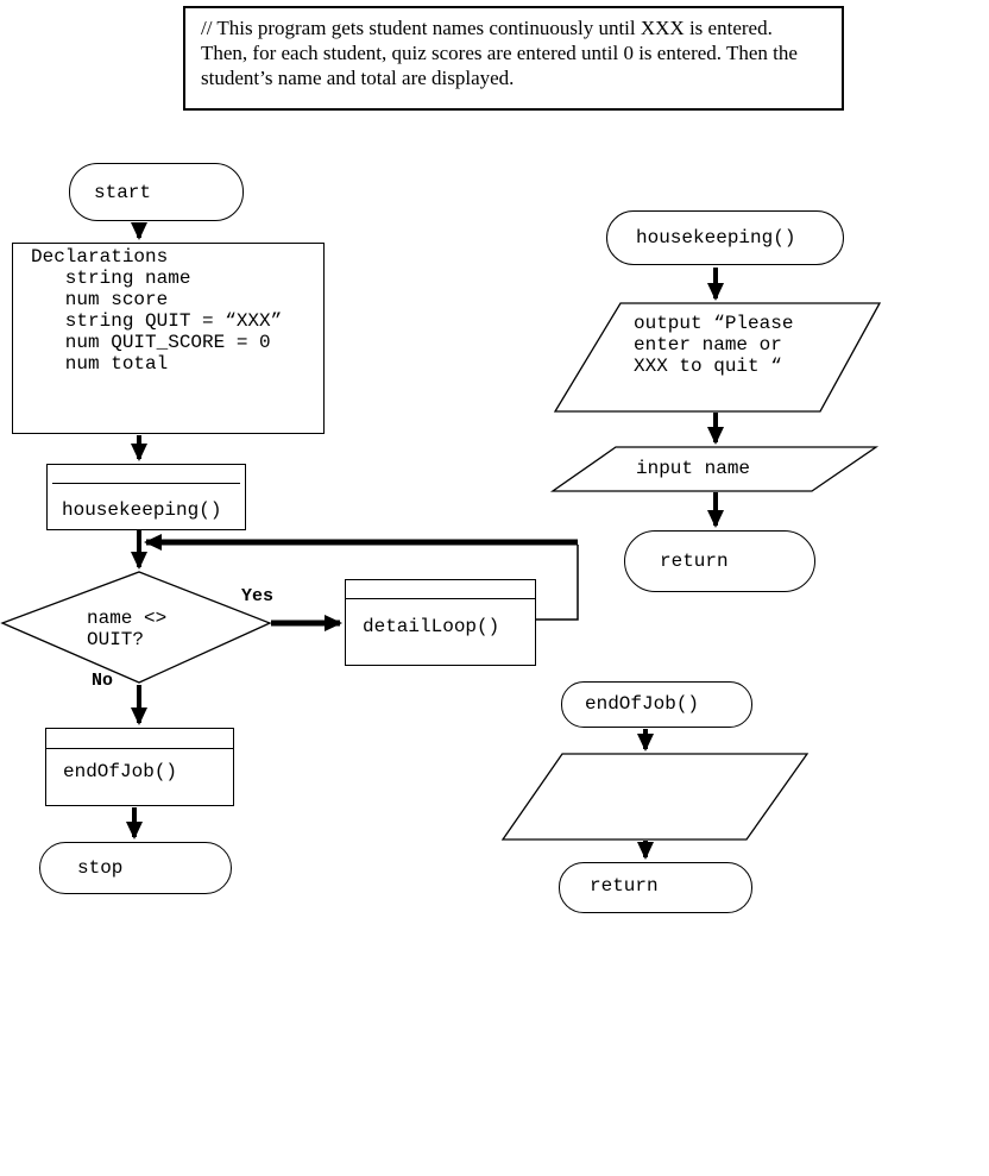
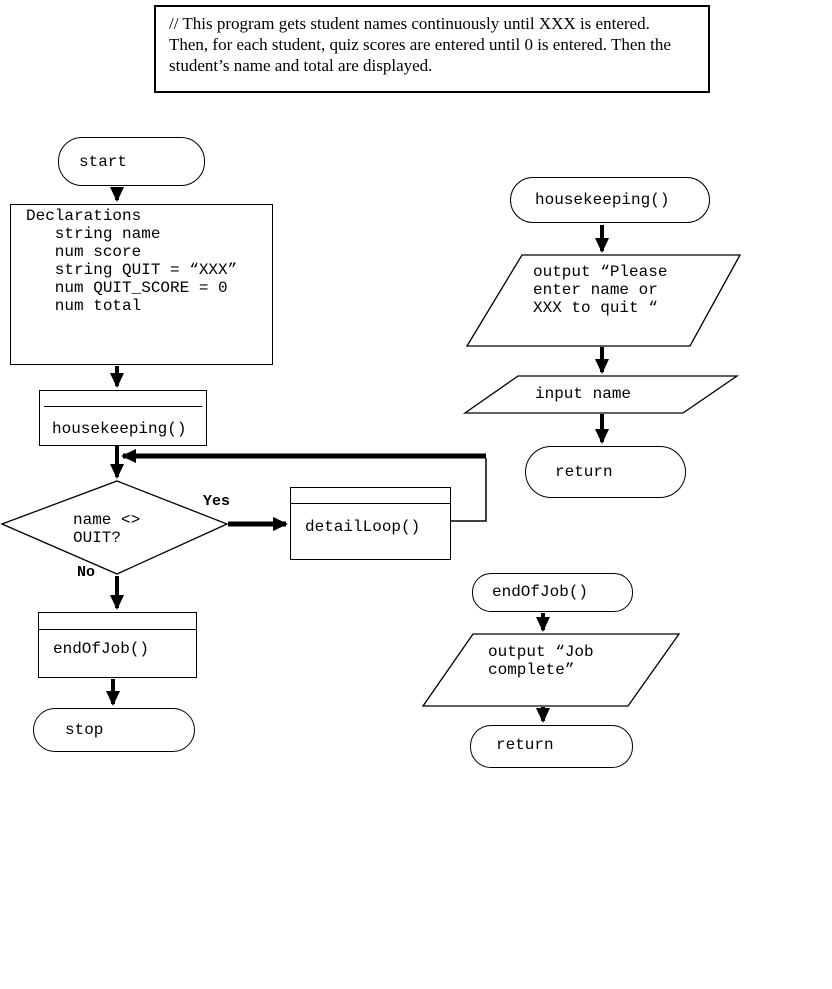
  // This program gets student names continuously until XXX is entered.
  Then, for each student, quiz scores are entered until 0 is entered. Then the
  student’s name and total are displayed.
  start
  Declarations
  string name
  num score
  string QUIT = “XXX”
  num QUIT_SCORE = 0
  num total
  housekeeping()
  name <>
  OUIT?
  Yes
  No
  detailLoop()
  endOfJob()
  stop
  housekeeping()
  output “Please
  enter name or
  XXX to quit “
  input name
  return
  endOfJob()
+ output “Job
+ complete”
  return
